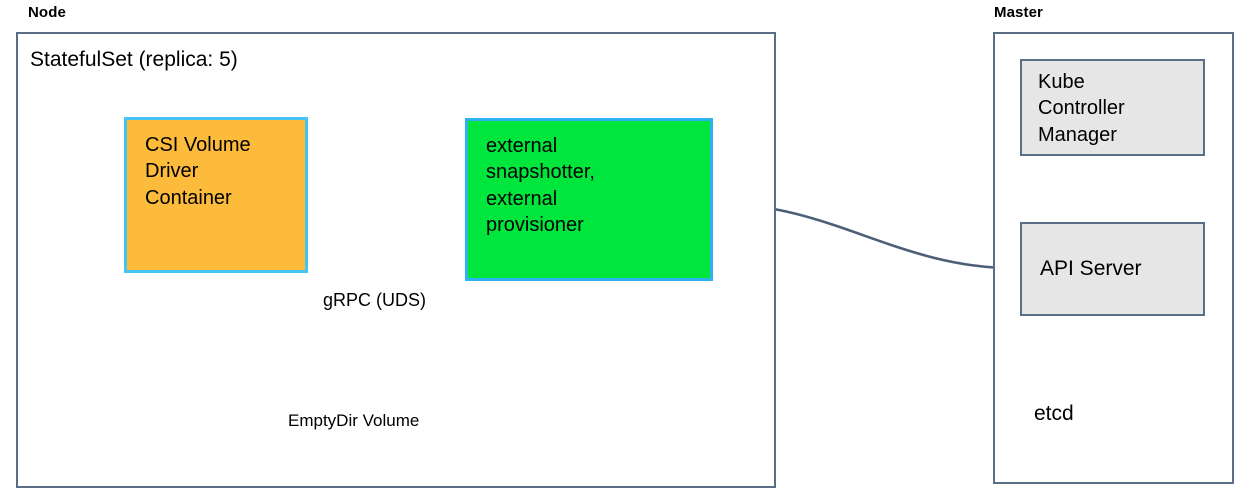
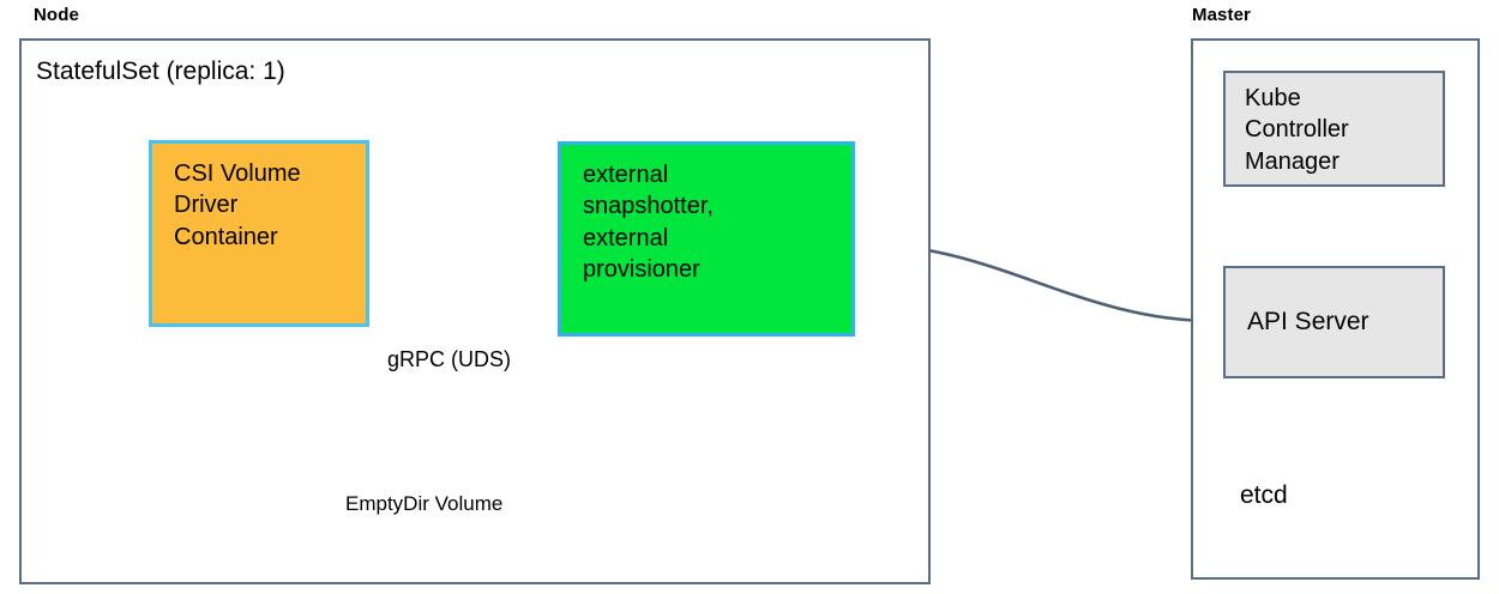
  Node
- StatefulSet (replica: 5)
+ StatefulSet (replica: 1)
  CSI Volume
  Driver
  Container
  external
  snapshotter,
  external
  provisioner
  EmptyDir Volume
  gRPC (UDS)
  Master
  Kube
  Controller
  Manager
  API Server
  etcd
